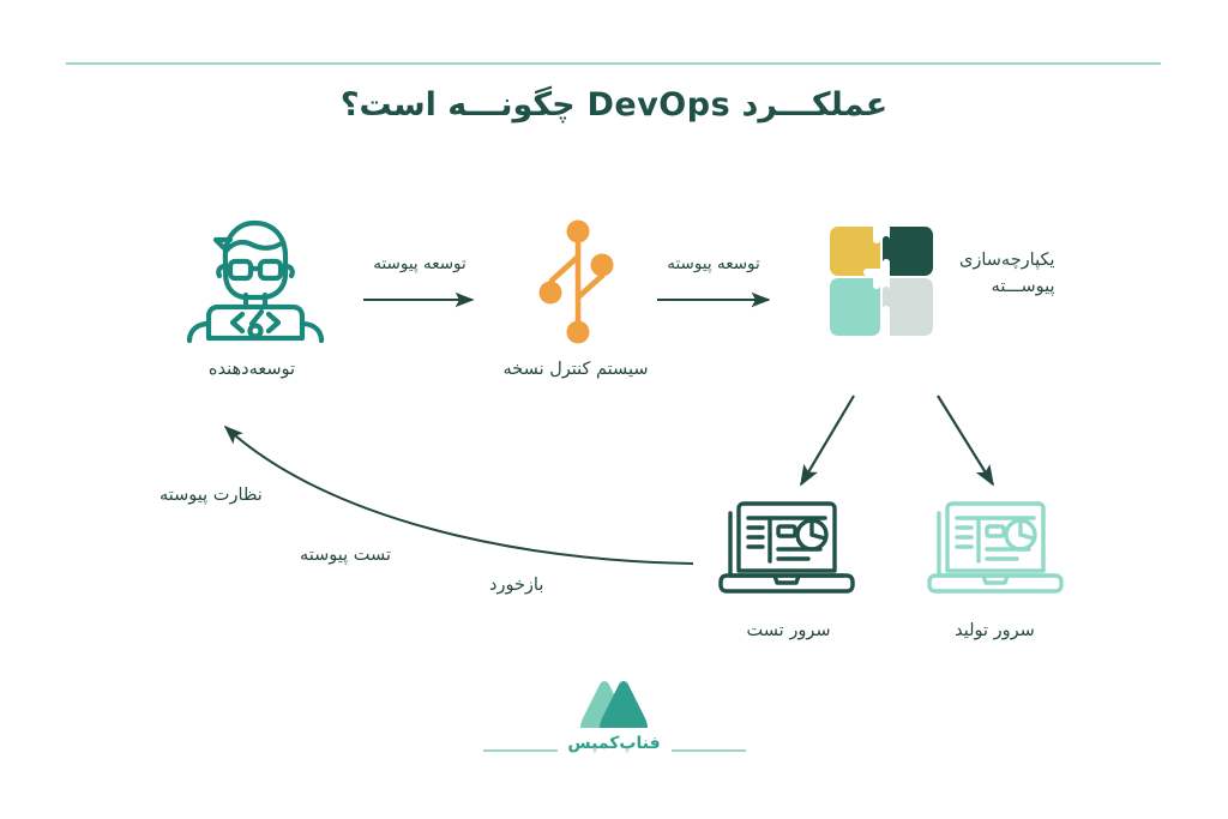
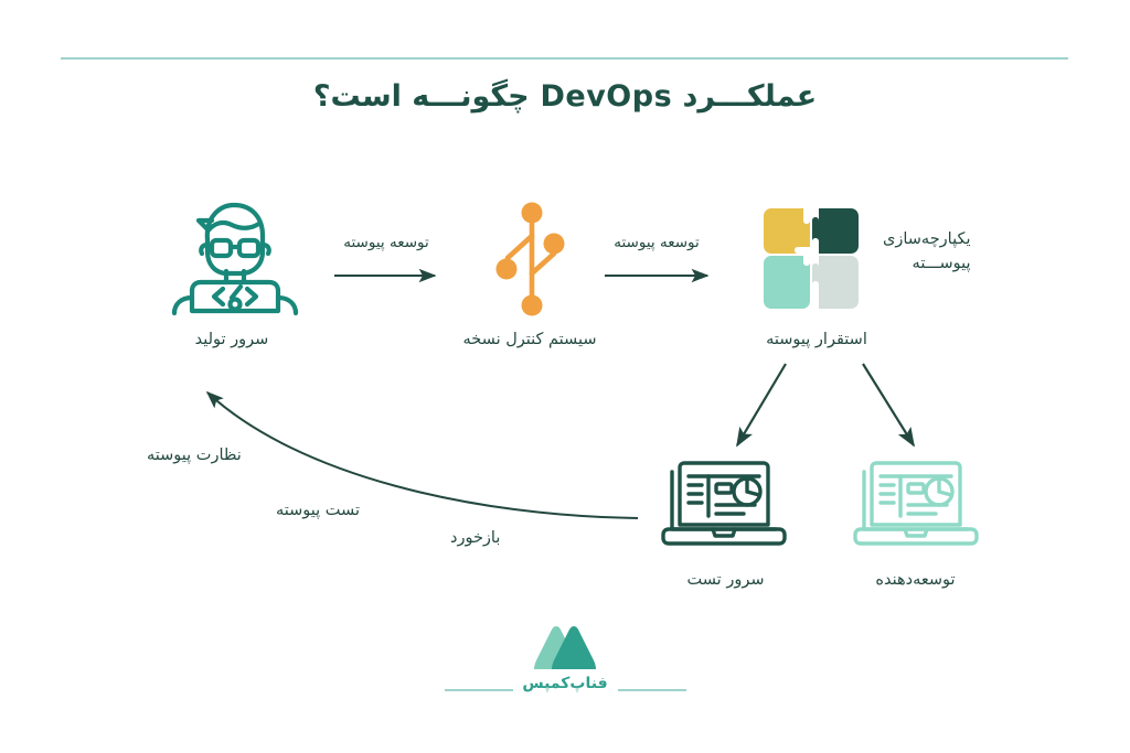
  عملکـــرد DevOps چگونـــه است؟
- توسعه‌دهنده
+ سرور تولید
  سیستم کنترل نسخه
+ استقرار پیوسته
  یکپارچه‌سازی
  پیوســـته
  توسعه پیوسته
  توسعه پیوسته
  نظارت پیوسته
  تست پیوسته
  بازخورد
  سرور تست
- سرور تولید
+ توسعه‌دهنده
  فناپ‌کمپس
